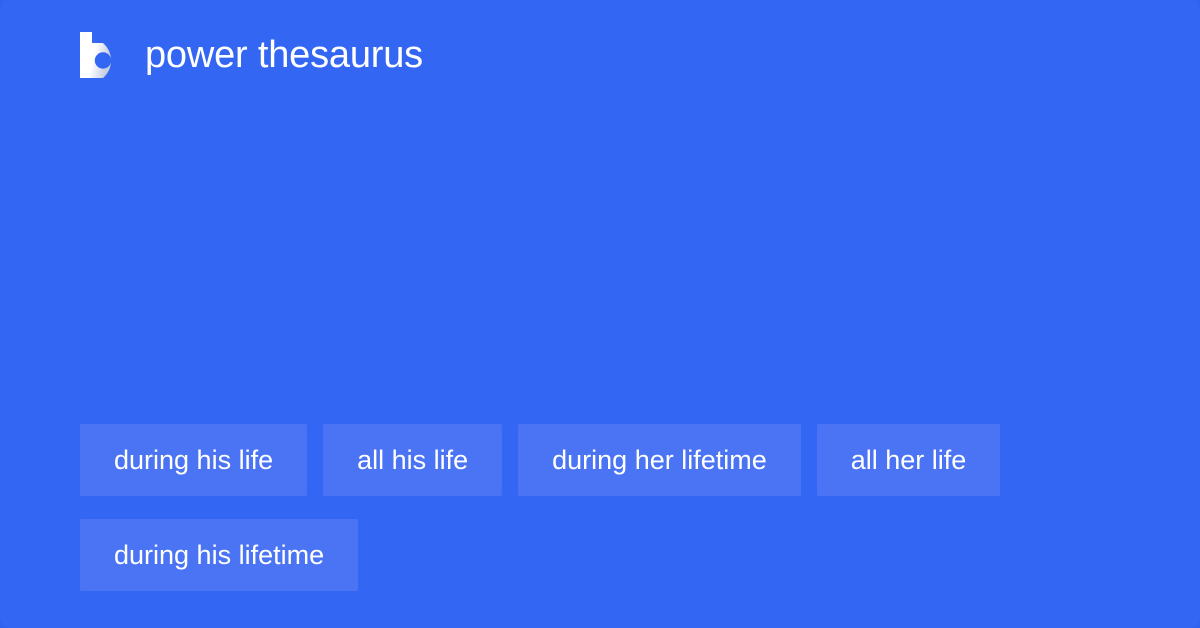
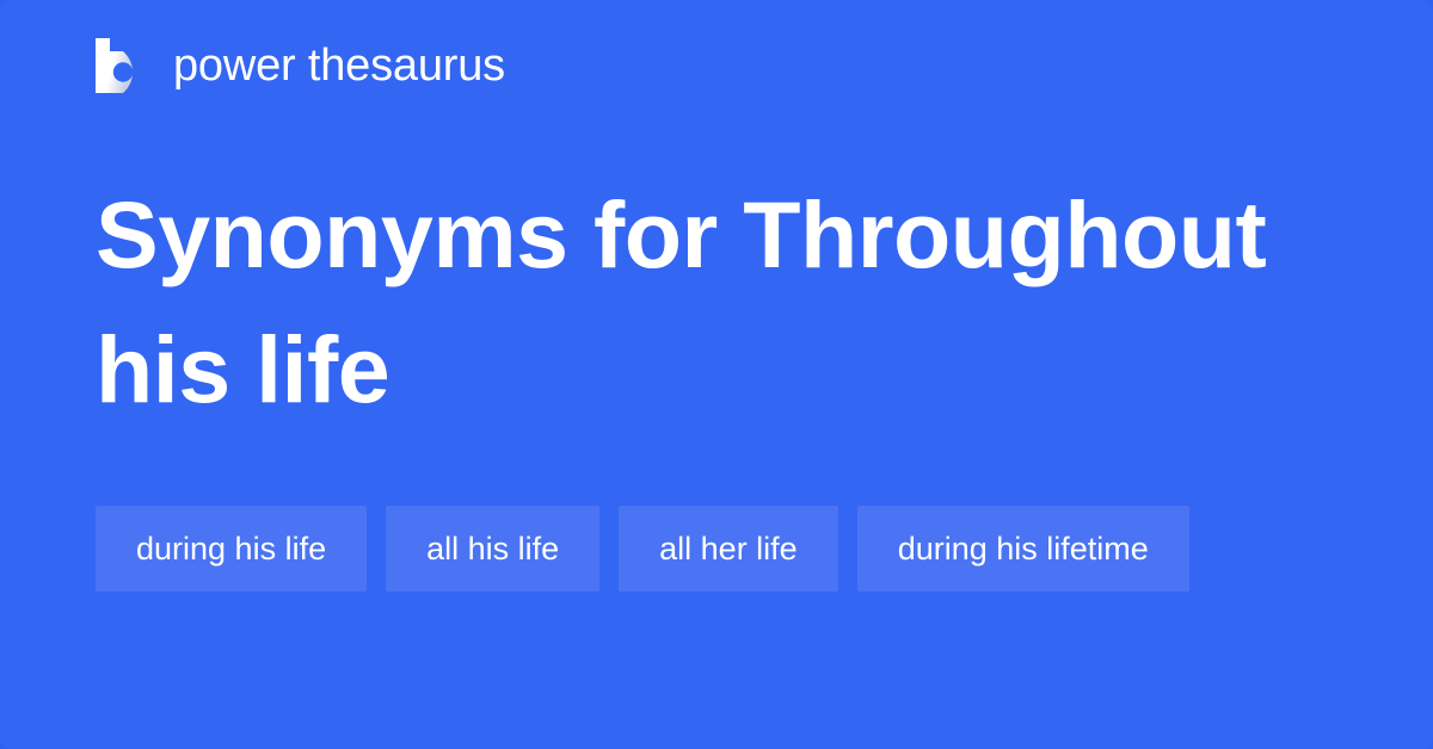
  power thesaurus
+ Synonyms for Throughout his life
  during his life
  all his life
- during her lifetime
  all her life
  during his lifetime
